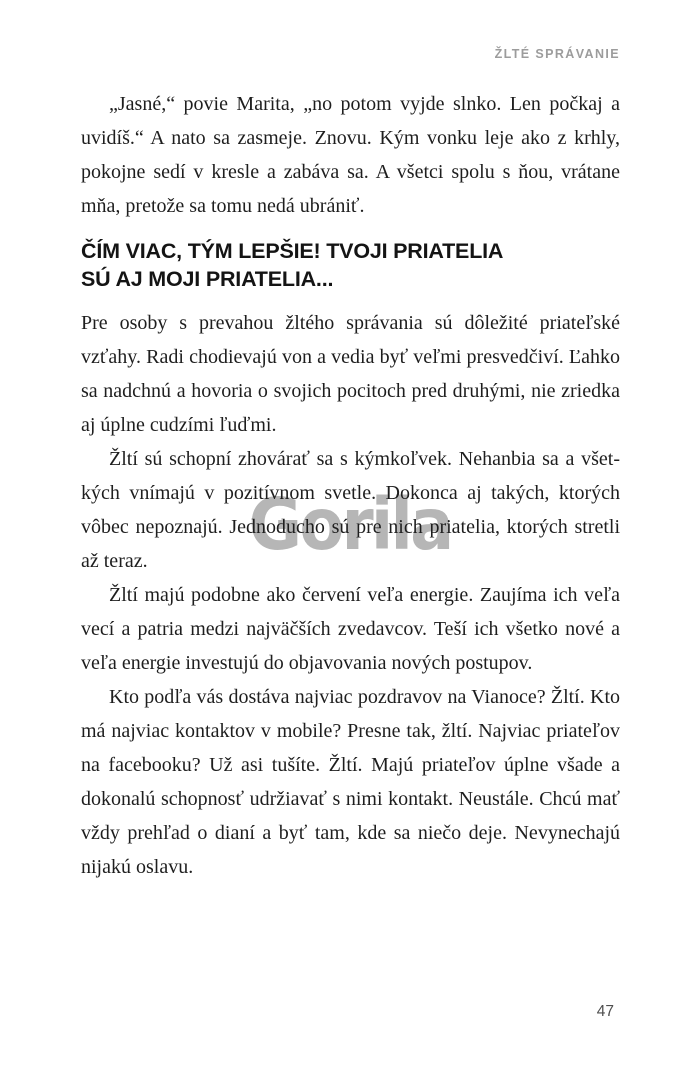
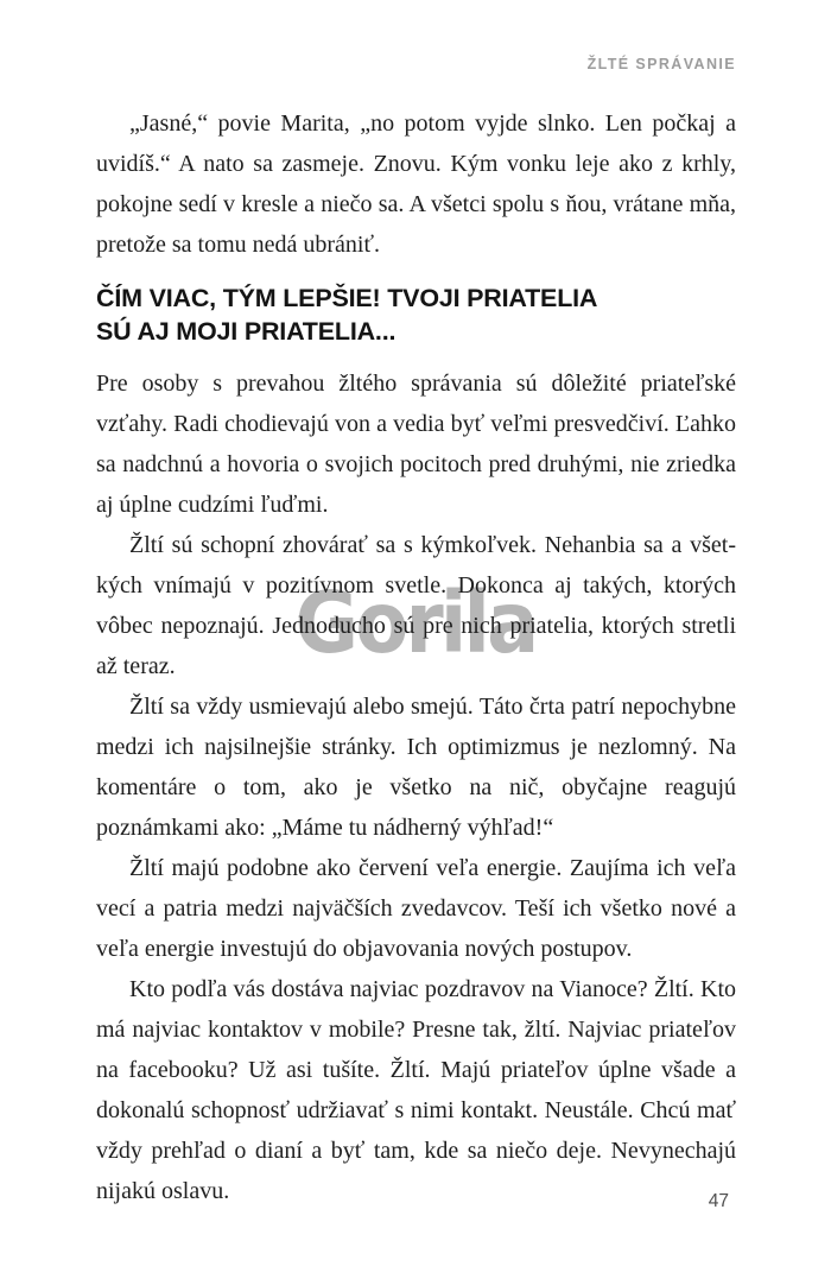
  ŽLTÉ SPRÁVANIE
  Gorila
- „Jasné,“ povie Marita, „no potom vyjde slnko. Len počkaj a uvidíš.“ A nato sa zasmeje. Znovu. Kým vonku leje ako z krh­ly, pokojne sedí v kresle a zabáva sa. A všetci spolu s ňou, vrá­tane mňa, pretože sa tomu nedá ubrániť.
+ „Jasné,“ povie Marita, „no potom vyjde slnko. Len počkaj a uvidíš.“ A nato sa zasmeje. Znovu. Kým vonku leje ako z krh­ly, pokojne sedí v kresle a niečo sa. A všetci spolu s ňou, vrá­tane mňa, pretože sa tomu nedá ubrániť.
  ČÍM VIAC, TÝM LEPŠIE! TVOJI PRIATELIA
  SÚ AJ MOJI PRIATELIA...
  Pre osoby s prevahou žltého správania sú dôležité priateľské vzťahy. Radi chodievajú von a vedia byť veľmi presvedčiví. Ľah­ko sa nadchnú a hovoria o svojich pocitoch pred druhými, nie zriedka aj úplne cudzími ľuďmi.
  Žltí sú schopní zhovárať sa s kýmkoľvek. Nehanbia sa a všet­kých vnímajú v pozitívnom svetle. Dokonca aj takých, ktorých vôbec nepoznajú. Jednoducho sú pre nich priatelia, ktorých stretli až teraz.
+ Žltí sa vždy usmievajú alebo smejú. Táto črta patrí nepo­chybne medzi ich najsilnejšie stránky. Ich optimizmus je ne­zlomný. Na komentáre o tom, ako je všetko na nič, obyčajne reagujú poznámkami ako: „Máme tu nádherný výhľad!“
  Žltí majú podobne ako červení veľa energie. Zaujíma ich veľa vecí a patria medzi najväčších zvedavcov. Teší ich všetko nové a veľa energie investujú do objavovania nových postupov.
  Kto podľa vás dostáva najviac pozdravov na Vianoce? Žltí. Kto má najviac kontaktov v mobile? Presne tak, žltí. Najviac priateľov na facebooku? Už asi tušíte. Žltí. Majú priateľov úplne všade a dokonalú schopnosť udržiavať s nimi kontakt. Neustá­le. Chcú mať vždy prehľad o dianí a byť tam, kde sa niečo deje. Nevynechajú nijakú oslavu.
  47
